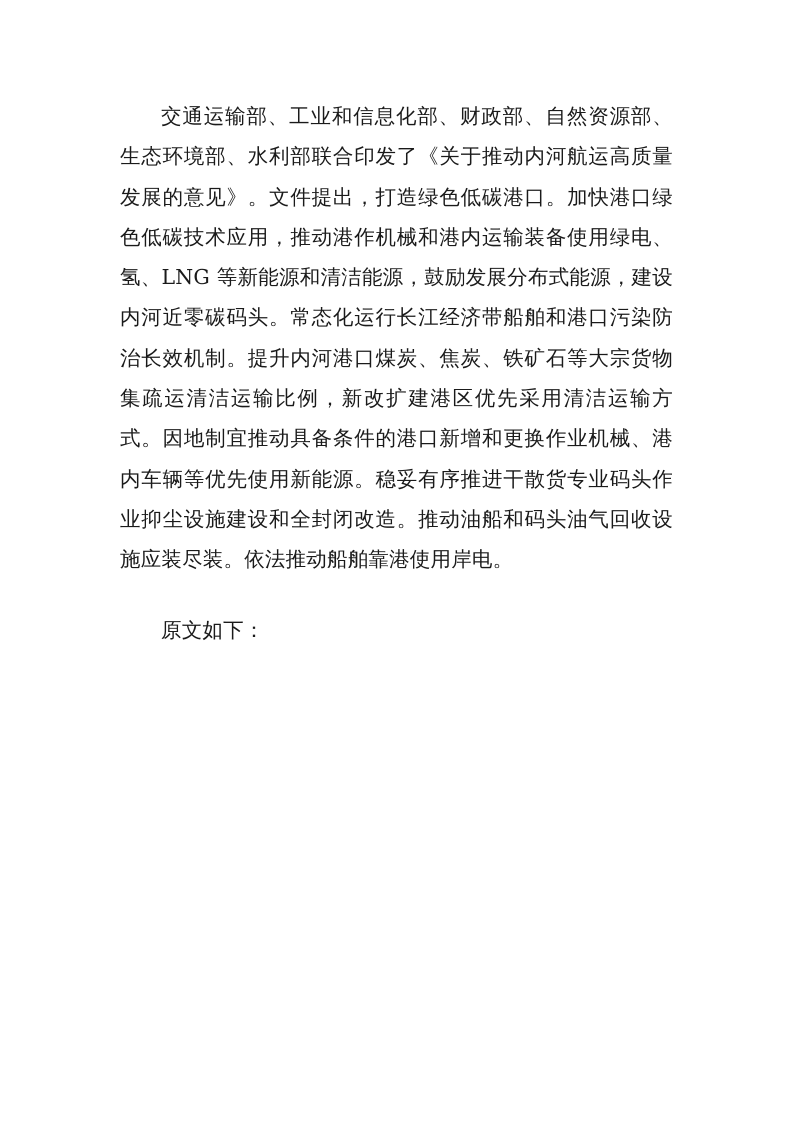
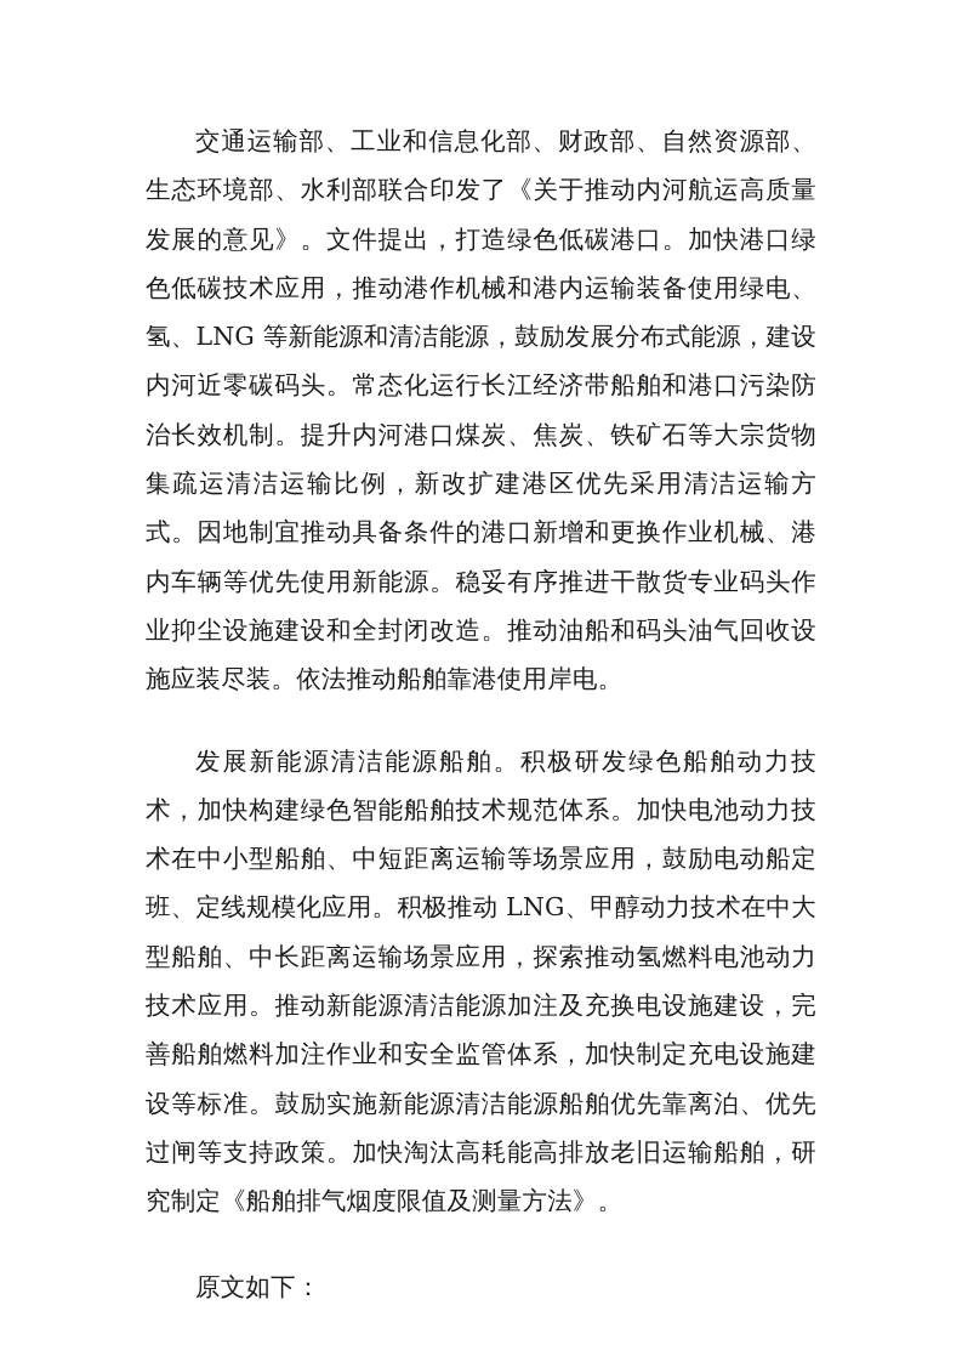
  交通运输部、工业和信息化部、财政部、自然资源部、生态环境部、水利部联合印发了《关于推动内河航运高质量发展的意见》。文件提出，打造绿色低碳港口。加快港口绿色低碳技术应用，推动港作机械和港内运输装备使用绿电、氢、LNG 等新能源和清洁能源，鼓励发展分布式能源，建设内河近零碳码头。常态化运行长江经济带船舶和港口污染防治长效机制。提升内河港口煤炭、焦炭、铁矿石等大宗货物集疏运清洁运输比例，新改扩建港区优先采用清洁运输方式。因地制宜推动具备条件的港口新增和更换作业机械、港内车辆等优先使用新能源。稳妥有序推进干散货专业码头作业抑尘设施建设和全封闭改造。推动油船和码头油气回收设施应装尽装。依法推动船舶靠港使用岸电。
+ 发展新能源清洁能源船舶。积极研发绿色船舶动力技术，加快构建绿色智能船舶技术规范体系。加快电池动力技术在中小型船舶、中短距离运输等场景应用，鼓励电动船定班、定线规模化应用。积极推动 LNG、甲醇动力技术在中大型船舶、中长距离运输场景应用，探索推动氢燃料电池动力技术应用。推动新能源清洁能源加注及充换电设施建设，完善船舶燃料加注作业和安全监管体系，加快制定充电设施建设等标准。鼓励实施新能源清洁能源船舶优先靠离泊、优先过闸等支持政策。加快淘汰高耗能高排放老旧运输船舶，研究制定《船舶排气烟度限值及测量方法》。
  原文如下：
